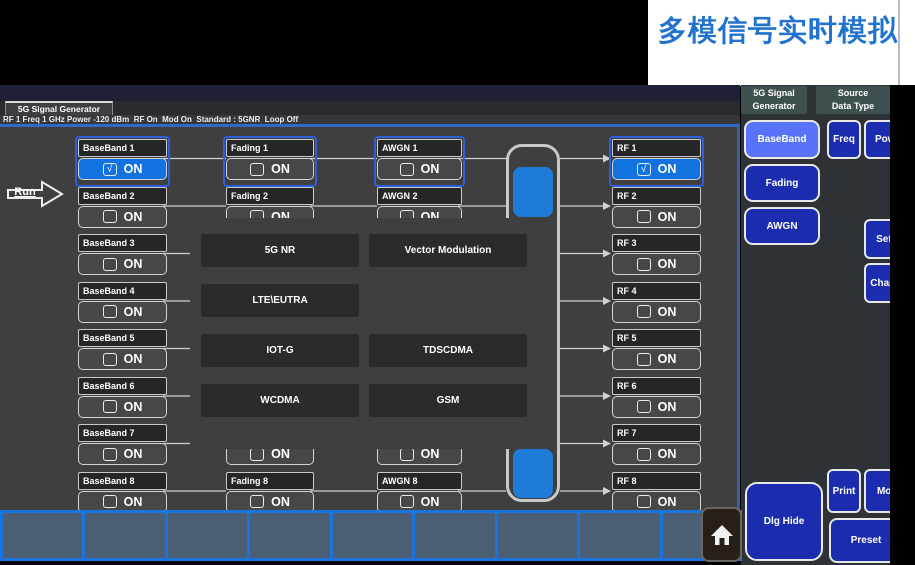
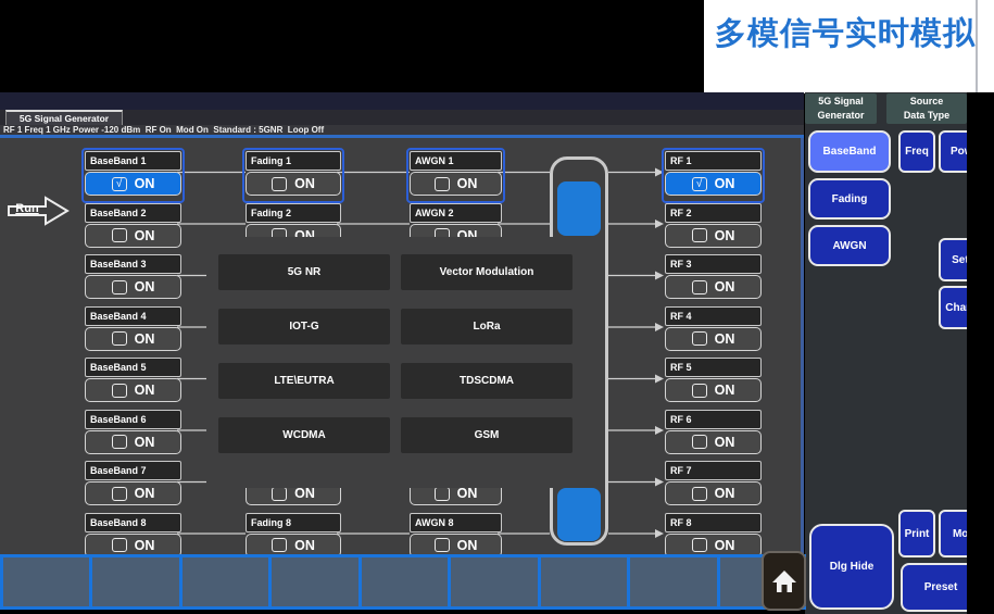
  多模信号实时模拟
  5G Signal Generator
  RF 1 Freq 1 GHz Power -120 dBm RF On Mod On Standard : 5GNR Loop Off
  Run
  BaseBand 1
  √
  ON
  Fading 1
  ON
  AWGN 1
  ON
  RF 1
  √
  ON
  BaseBand 2
  ON
  Fading 2
  ON
  AWGN 2
  ON
  RF 2
  ON
  BaseBand 3
  ON
  RF 3
  ON
  BaseBand 4
  ON
  RF 4
  ON
  BaseBand 5
  ON
  RF 5
  ON
  BaseBand 6
  ON
  RF 6
  ON
  BaseBand 7
  ON
  ON
  ON
  RF 7
  ON
  BaseBand 8
  ON
  Fading 8
  ON
  AWGN 8
  ON
  RF 8
  ON
  5G NR
  Vector Modulation
- LTE\EUTRA
+ IOT-G
+ LoRa
- IOT-G
+ LTE\EUTRA
  TDSCDMA
  WCDMA
  GSM
  5G Signal
  Generator
  Source
  Data Type
  BaseBand
  Fading
  AWGN
  Freq
  Print
  Preset
  Dlg Hide
